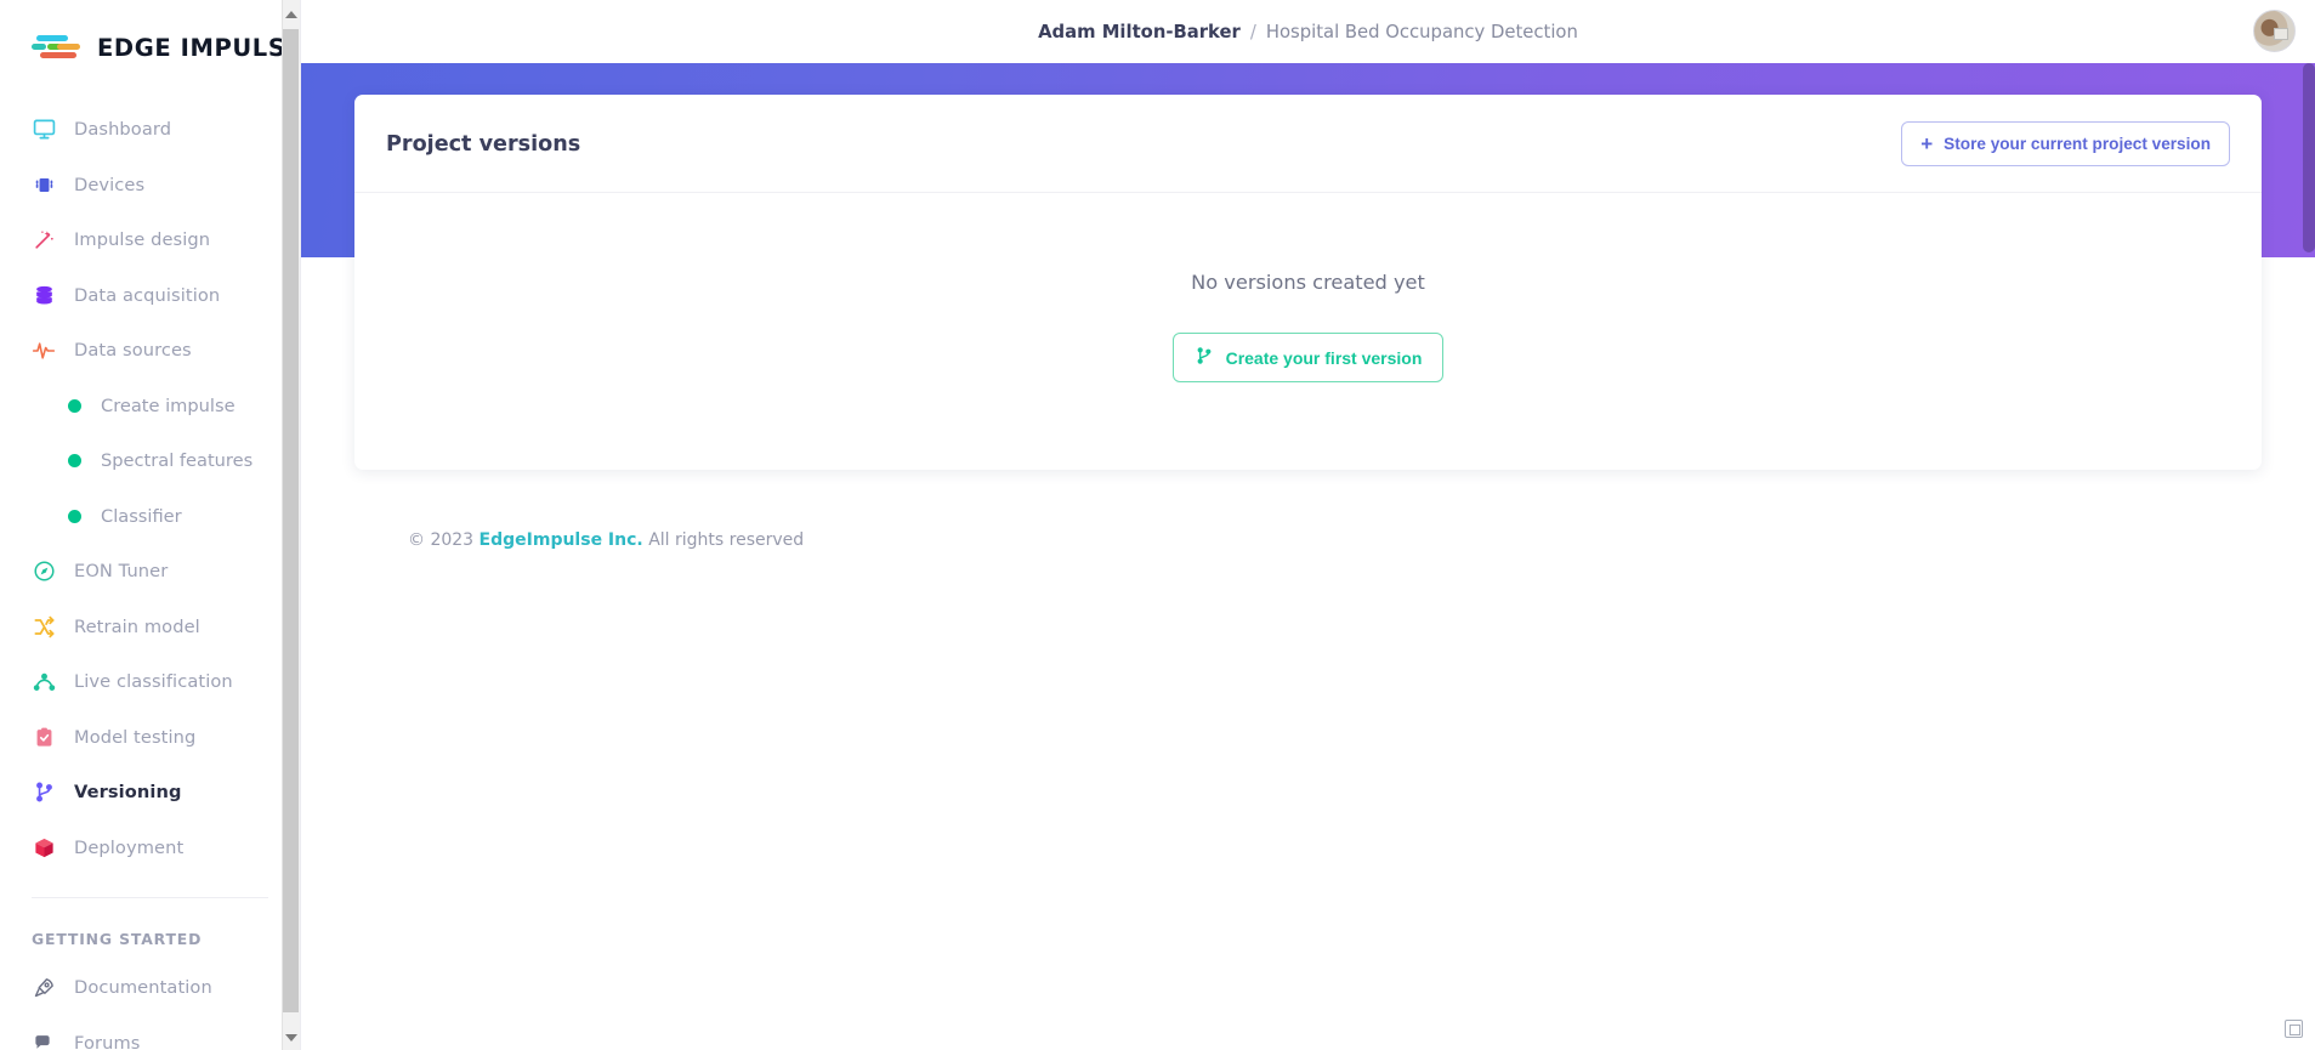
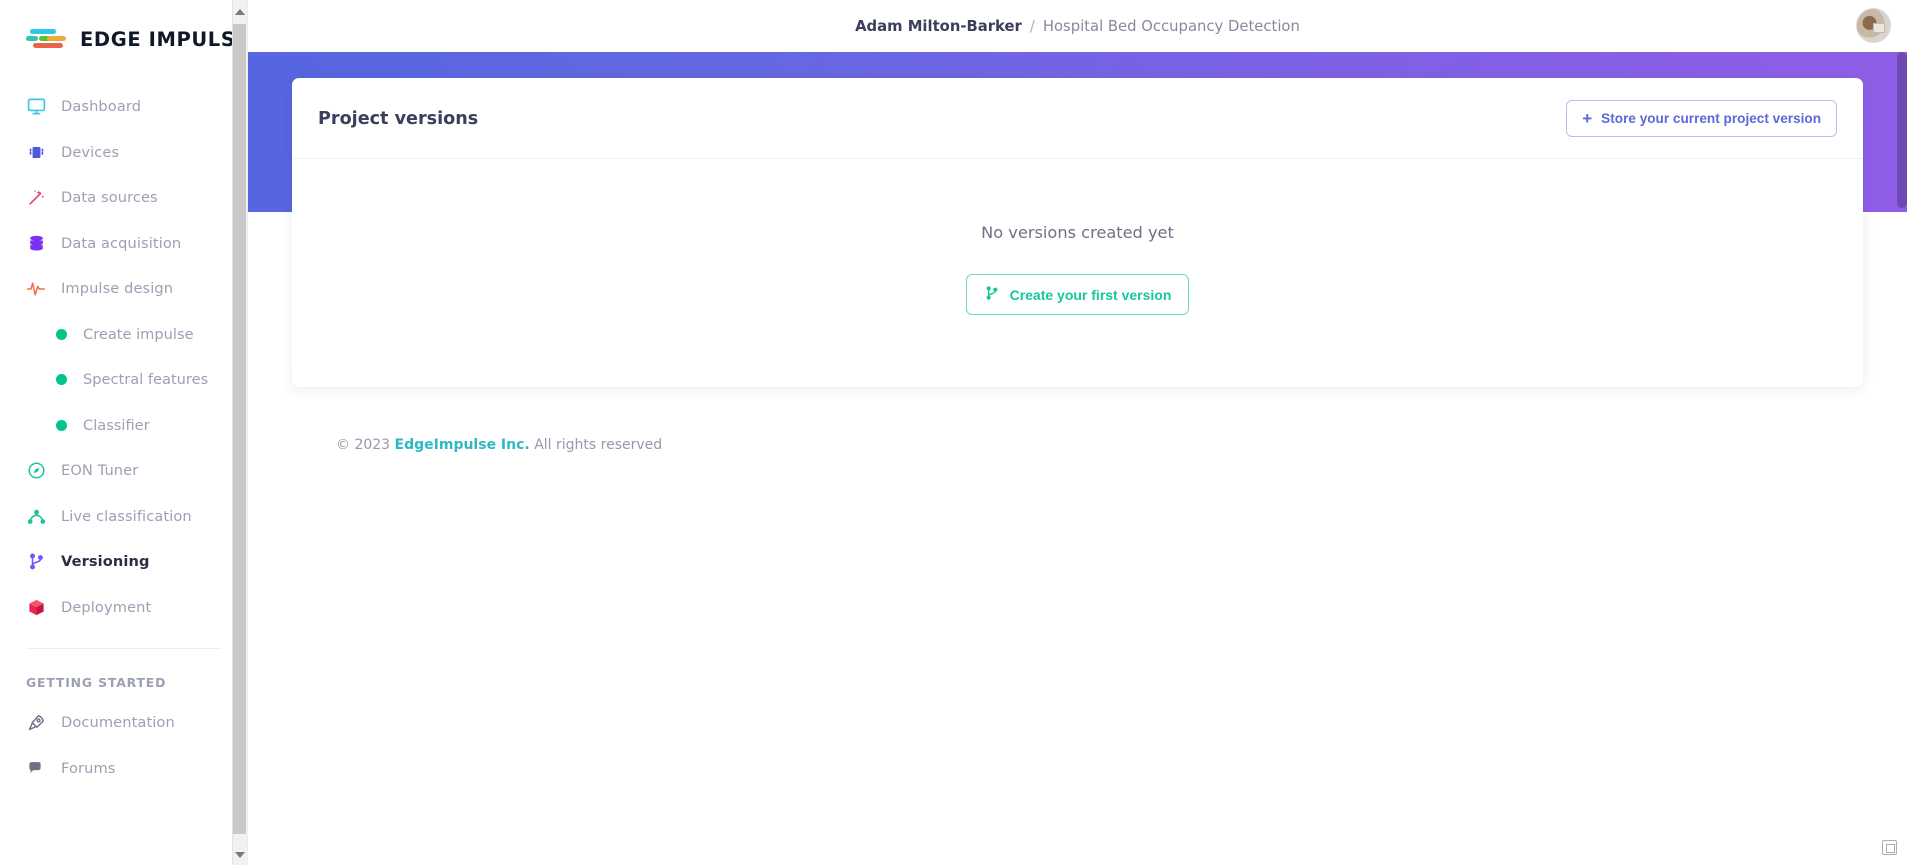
  EDGE IMPULS
  Dashboard
  Devices
- Impulse design
+ Data sources
  Data acquisition
- Data sources
+ Impulse design
  Create impulse
  Spectral features
  Classifier
  EON Tuner
- Retrain model
  Live classification
- Model testing
  Versioning
  Deployment
  GETTING STARTED
  Documentation
  Forums
  Adam Milton-Barker
  /
  Hospital Bed Occupancy Detection
  Project versions
  +
  Store your current project version
  No versions created yet
  Create your first version
  © 2023 EdgeImpulse Inc. All rights reserved
